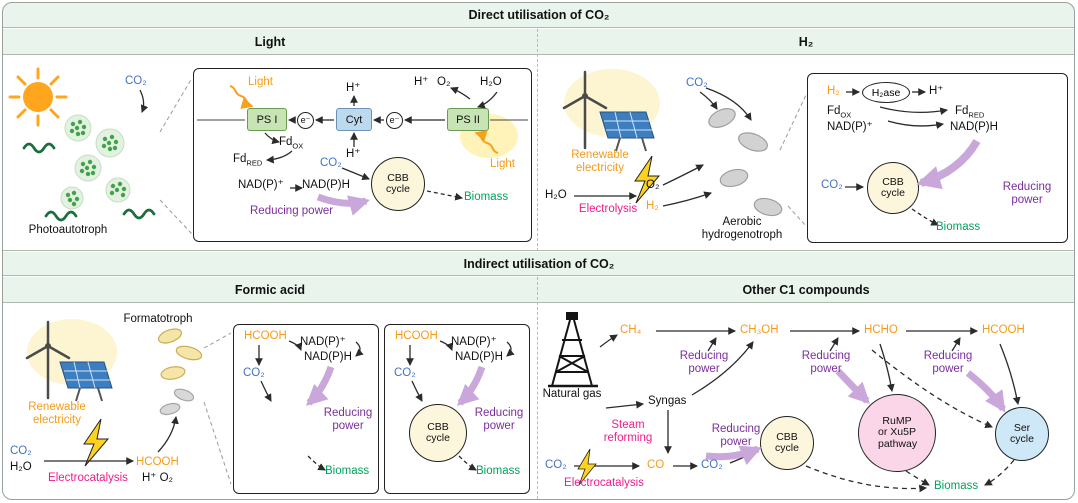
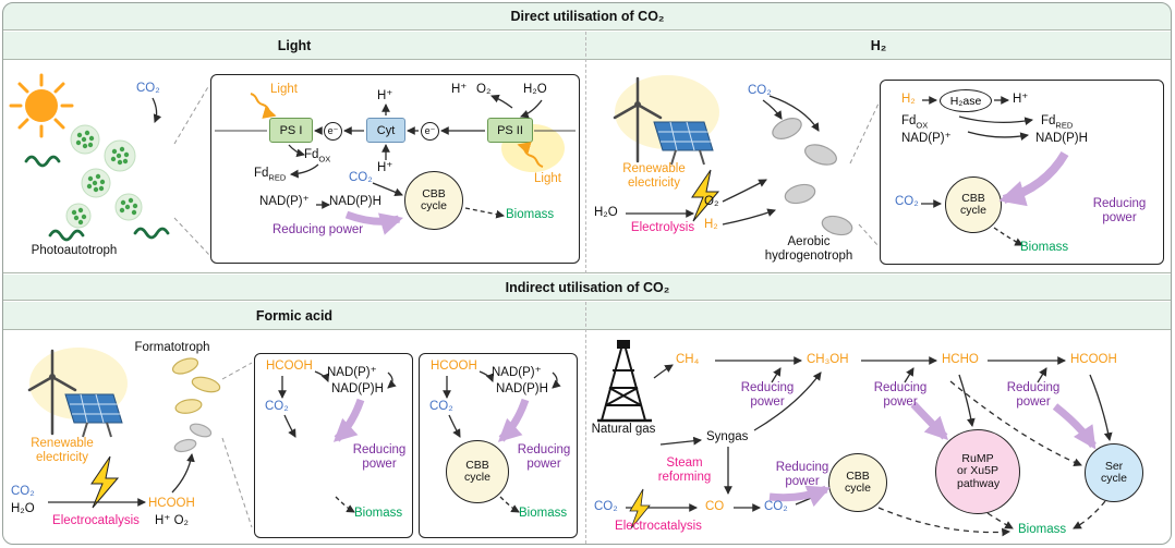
  Direct utilisation of CO₂
  Light
  H₂
  Indirect utilisation of CO₂
  Formic acid
- Other C1 compounds
  PS I
  Cyt
  PS II
  e⁻
  e⁻
  H₂ase
  CBB cycle
  CBB cycle
  CBB cycle
  CBB cycle
  RuMP or Xu5P pathway
  Ser cycle
  CO₂
  Photoautotroph
  Light
  H⁺
  H⁺
  H⁺
  O₂
  H₂O
  FdOX
  FdRED
  NAD(P)⁺
  NAD(P)H
  CO₂
  Light
  Reducing power
  Biomass
  Renewable electricity
  CO₂
  H₂O
  Electrolysis
  O₂
  H₂
  Aerobic hydrogenotroph
  H₂
  H⁺
  FdOX
  NAD(P)⁺
  FdRED
  NAD(P)H
  CO₂
  Reducing power
  Biomass
  Formatotroph
  Renewable electricity
  CO₂
  H₂O
  Electrocatalysis
  HCOOH
  H⁺ O₂
  HCOOH
  NAD(P)⁺
  NAD(P)H
  CO₂
  Reducing power
  Biomass
  HCOOH
  NAD(P)⁺
  NAD(P)H
  CO₂
  Reducing power
  Biomass
  Natural gas
  CH₄
  CH₃OH
  HCHO
  HCOOH
  Reducing power
  Reducing power
  Reducing power
  Steam reforming
  Syngas
  CO₂
  Electrocatalysis
  CO
  CO₂
  Reducing power
  Biomass
